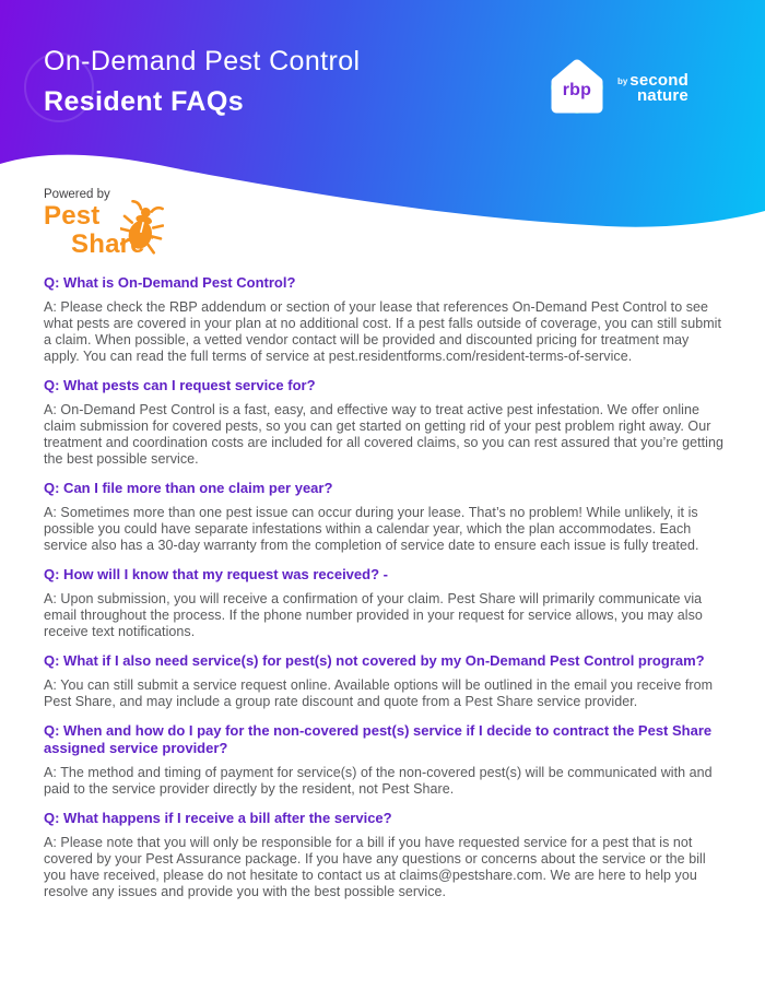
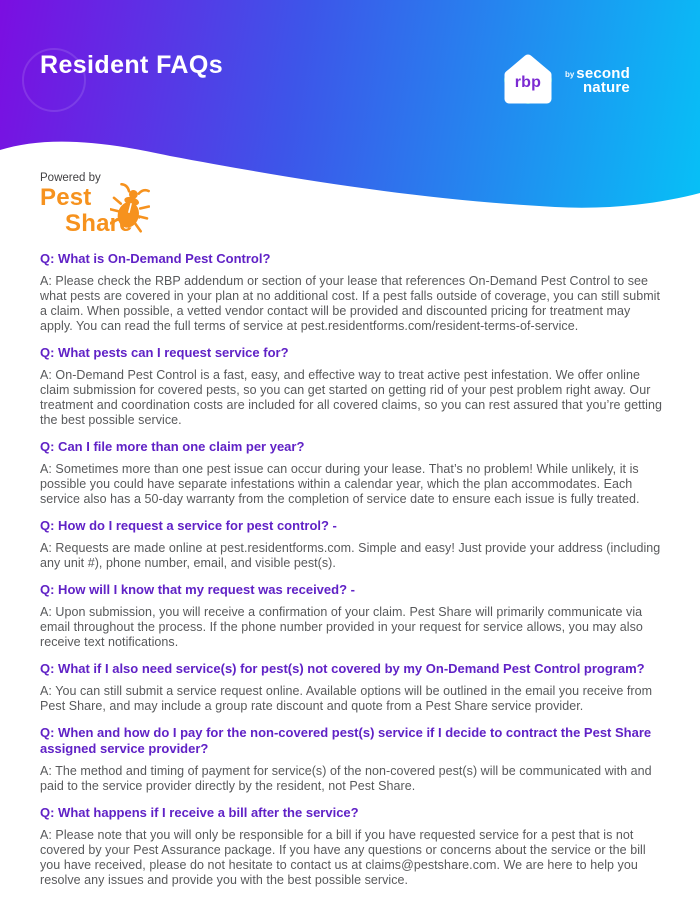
- On-Demand Pest Control
  Resident FAQs
  rbp
  by
  second
  nature
  Powered by
  Pest
  Q: What is On-Demand Pest Control?
  A: Please check the RBP addendum or section of your lease that references On-Demand Pest Control to see what pests are covered in your plan at no additional cost. If a pest falls outside of coverage, you can still submit a claim. When possible, a vetted vendor contact will be provided and discounted pricing for treatment may apply. You can read the full terms of service at pest.residentforms.com/resident-terms-of-service.
  Q: What pests can I request service for?
  A: On-Demand Pest Control is a fast, easy, and effective way to treat active pest infestation. We offer online claim submission for covered pests, so you can get started on getting rid of your pest problem right away. Our treatment and coordination costs are included for all covered claims, so you can rest assured that you’re getting the best possible service.
  Q: Can I file more than one claim per year?
- A: Sometimes more than one pest issue can occur during your lease. That’s no problem! While unlikely, it is possible you could have separate infestations within a calendar year, which the plan accommodates. Each service also has a 30-day warranty from the completion of service date to ensure each issue is fully treated.
+ A: Sometimes more than one pest issue can occur during your lease. That’s no problem! While unlikely, it is possible you could have separate infestations within a calendar year, which the plan accommodates. Each service also has a 50-day warranty from the completion of service date to ensure each issue is fully treated.
+ Q: How do I request a service for pest control? -
+ A: Requests are made online at pest.residentforms.com. Simple and easy! Just provide your address (including any unit #), phone number, email, and visible pest(s).
  Q: How will I know that my request was received? -
  A: Upon submission, you will receive a confirmation of your claim. Pest Share will primarily communicate via email throughout the process. If the phone number provided in your request for service allows, you may also receive text notifications.
  Q: What if I also need service(s) for pest(s) not covered by my On-Demand Pest Control program?
  A: You can still submit a service request online. Available options will be outlined in the email you receive from Pest Share, and may include a group rate discount and quote from a Pest Share service provider.
  Q: When and how do I pay for the non-covered pest(s) service if I decide to contract the Pest Share assigned service provider?
  A: The method and timing of payment for service(s) of the non-covered pest(s) will be communicated with and paid to the service provider directly by the resident, not Pest Share.
  Q: What happens if I receive a bill after the service?
  A: Please note that you will only be responsible for a bill if you have requested service for a pest that is not covered by your Pest Assurance package. If you have any questions or concerns about the service or the bill you have received, please do not hesitate to contact us at claims@pestshare.com. We are here to help you resolve any issues and provide you with the best possible service.
